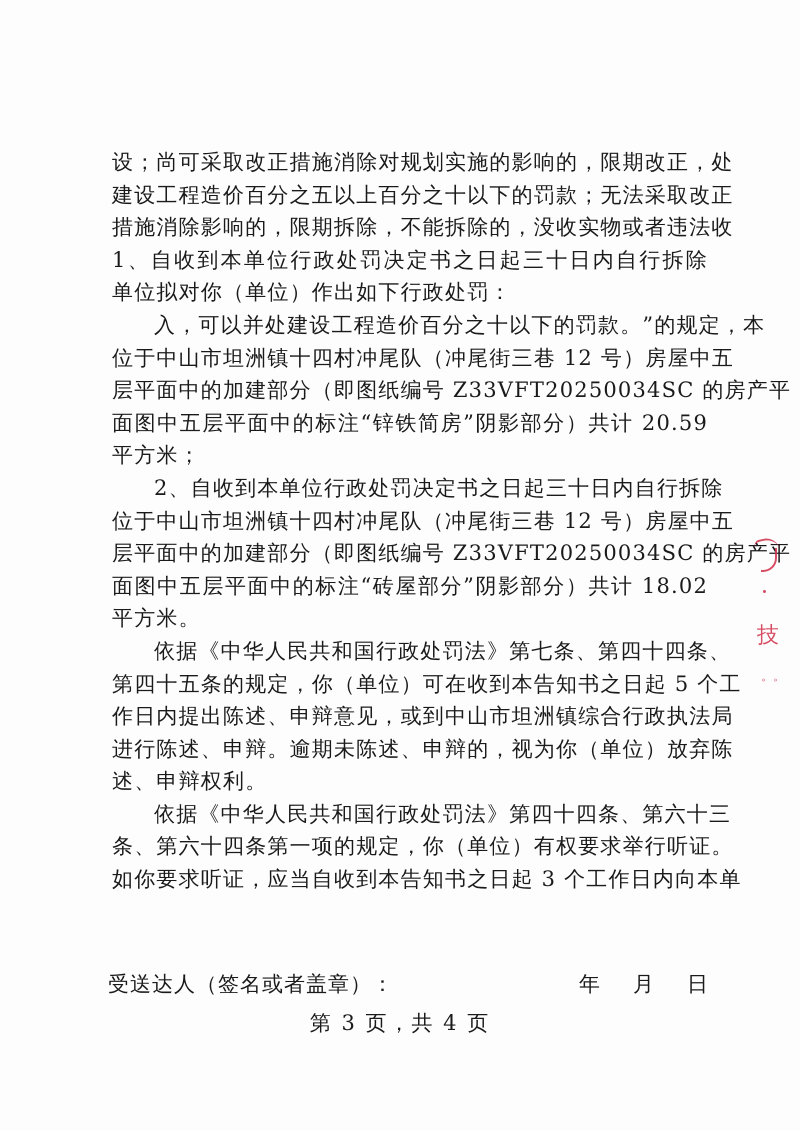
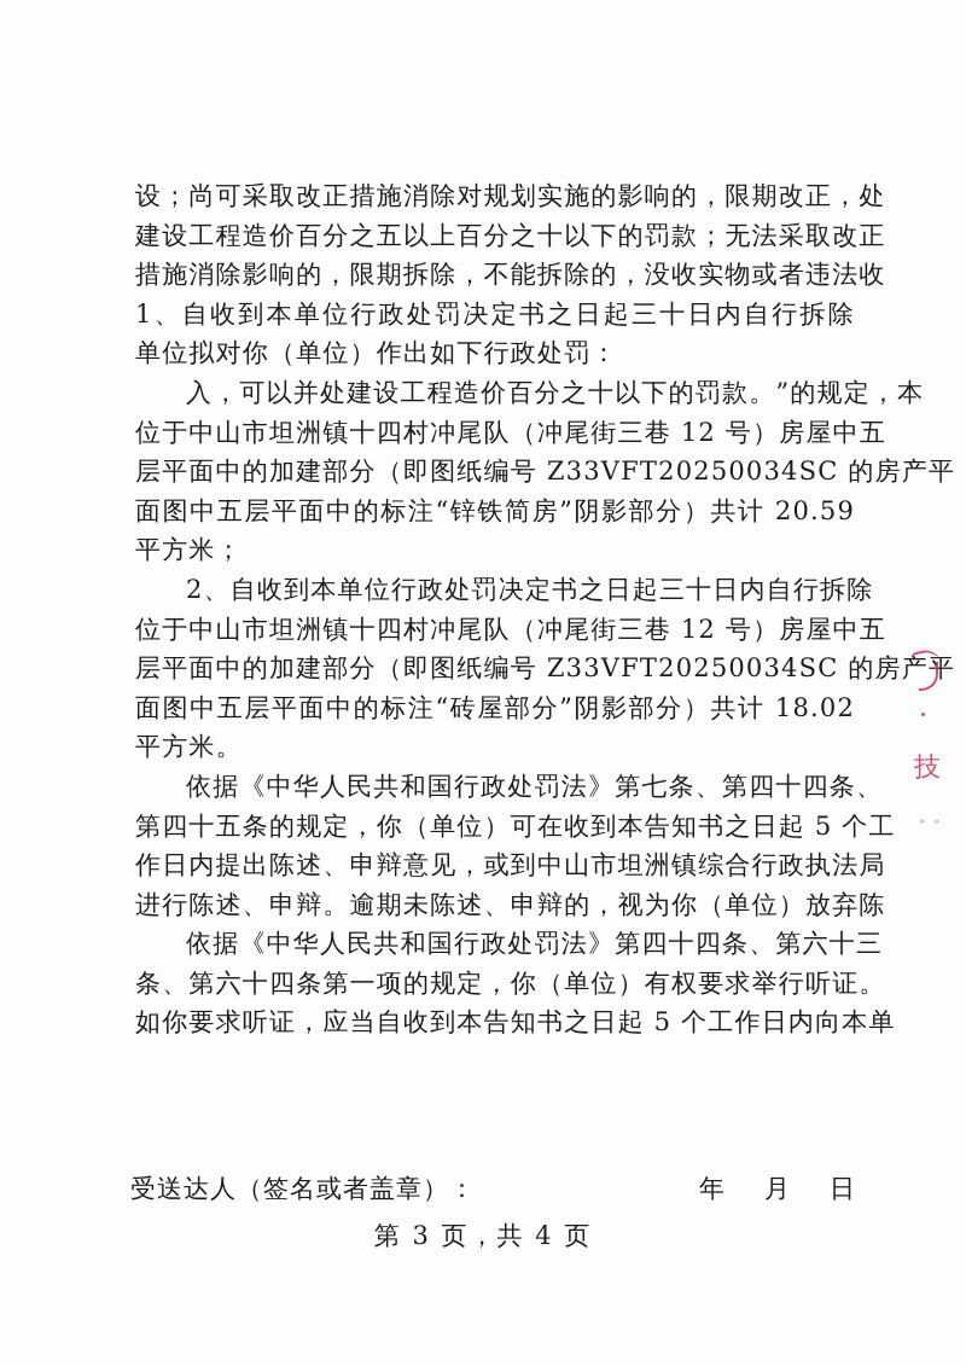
  设；尚可采取改正措施消除对规划实施的影响的，限期改正，处
  建设工程造价百分之五以上百分之十以下的罚款；无法采取改正
  措施消除影响的，限期拆除，不能拆除的，没收实物或者违法收
  1、自收到本单位行政处罚决定书之日起三十日内自行拆除
  单位拟对你（单位）作出如下行政处罚：
  入，可以并处建设工程造价百分之十以下的罚款。”的规定，本
  位于中山市坦洲镇十四村冲尾队（冲尾街三巷 12 号）房屋中五
  层平面中的加建部分（即图纸编号 Z33VFT20250034SC 的房产平
  面图中五层平面中的标注“锌铁简房”阴影部分）共计 20.59
  平方米；
  2、自收到本单位行政处罚决定书之日起三十日内自行拆除
  位于中山市坦洲镇十四村冲尾队（冲尾街三巷 12 号）房屋中五
  层平面中的加建部分（即图纸编号 Z33VFT20250034SC 的房
  面图中五层平面中的标注“砖屋部分”阴影部分）共计 18.02
  平方米。
  依据《中华人民共和国行政处罚法》第七条、第四十四条、
  第四十五条的规定，你（单位）可在收到本告知书之日起 5 个工
  作日内提出陈述、申辩意见，或到中山市坦洲镇综合行政执法局
  进行陈述、申辩。逾期未陈述、申辩的，视为你（单位）放弃陈
- 述、申辩权利。
  依据《中华人民共和国行政处罚法》第四十四条、第六十三
  条、第六十四条第一项的规定，你（单位）有权要求举行听证。
- 如你要求听证，应当自收到本告知书之日起 3 个工作日内向本单
+ 如你要求听证，应当自收到本告知书之日起 5 个工作日内向本单
  受送达人（签名或者盖章）：
  年
  月
  日
  第 3 页，共 4 页
  技
  。。
